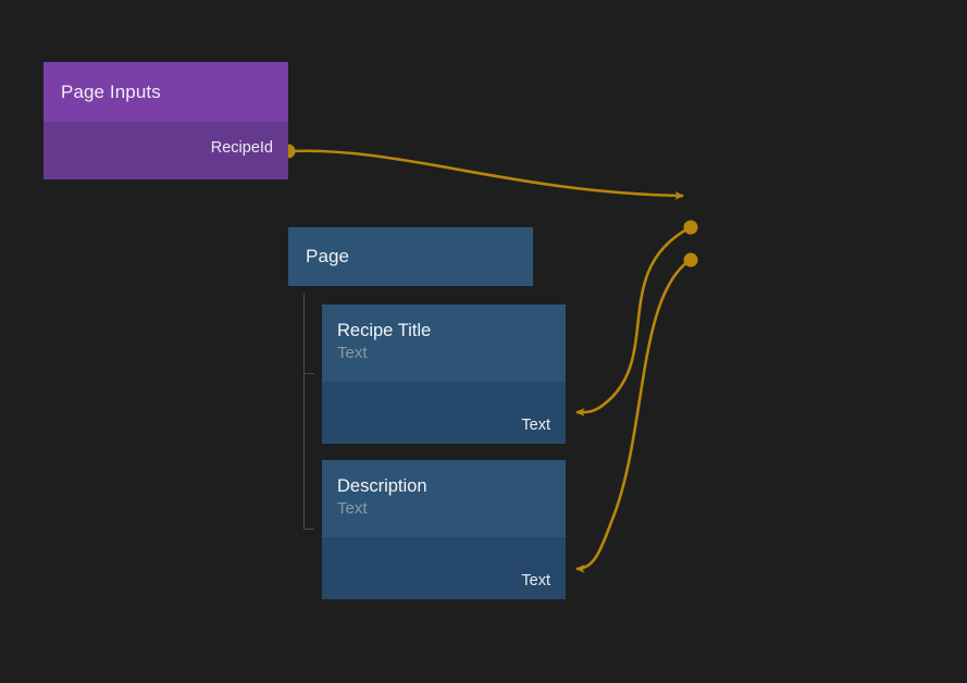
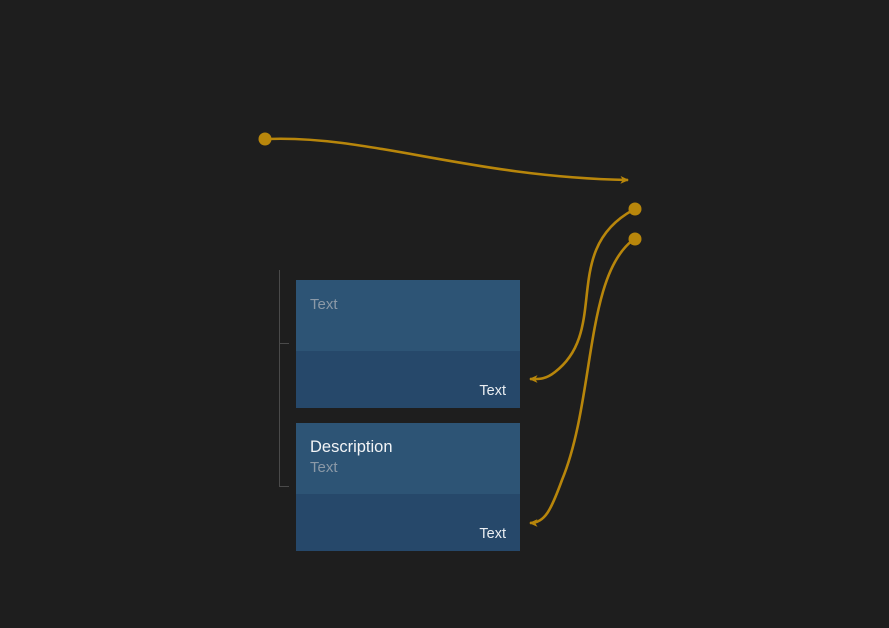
- Page Inputs
- RecipeId
- Page
- Recipe Title
  Text
  Text
  Description
  Text
  Text
